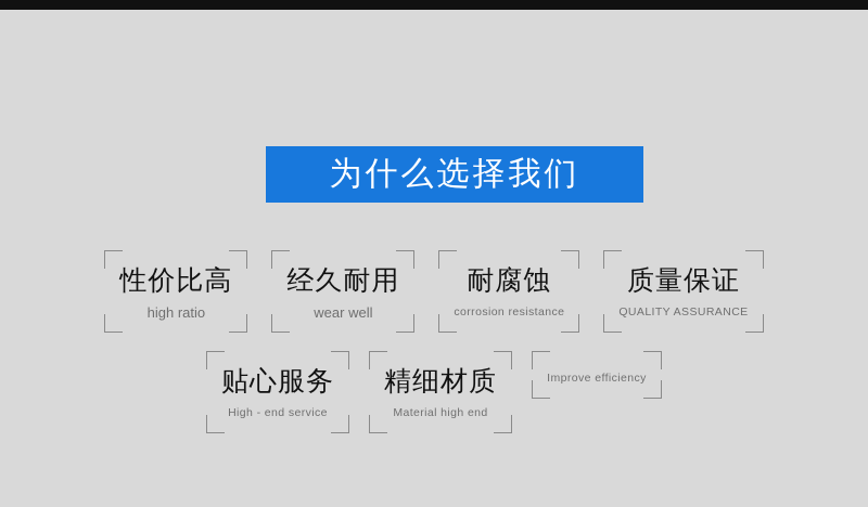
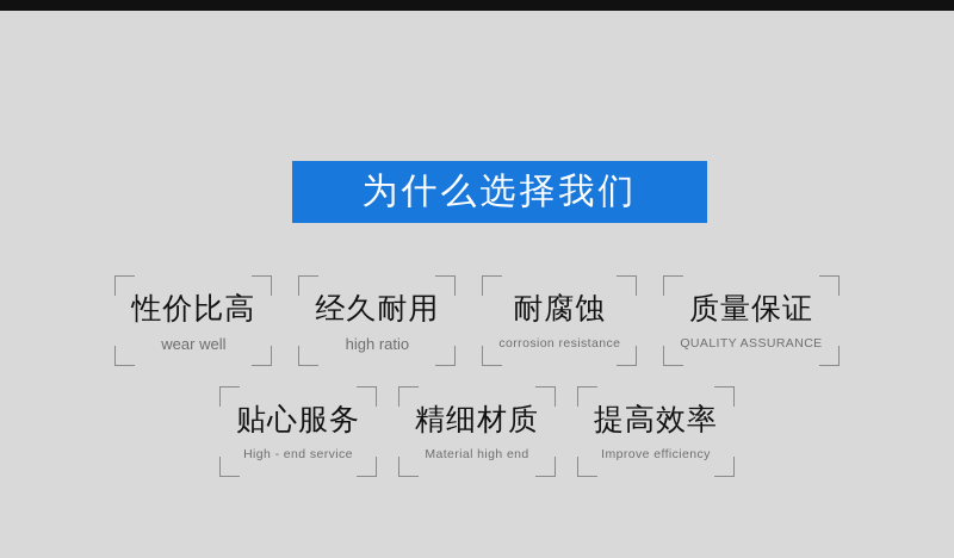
  为什么选择我们
  性价比高
- high ratio
+ wear well
  经久耐用
- wear well
+ high ratio
  耐腐蚀
  corrosion resistance
  质量保证
  QUALITY ASSURANCE
  贴心服务
  High - end service
  精细材质
  Material high end
+ 提高效率
  Improve efficiency
